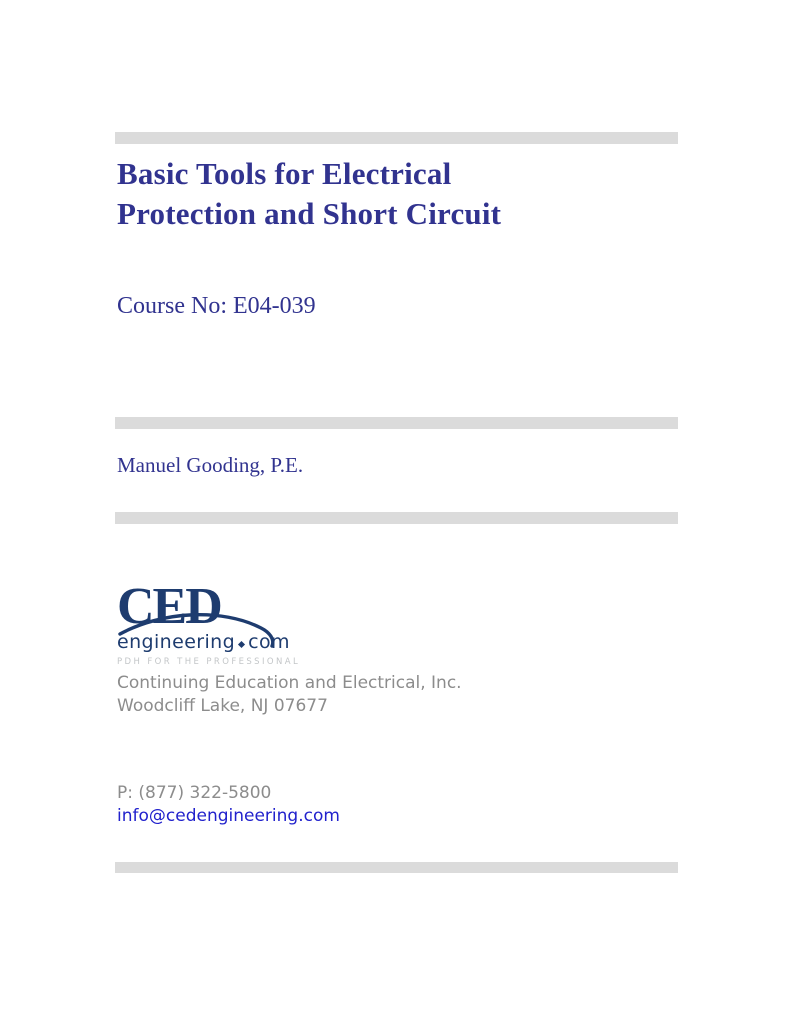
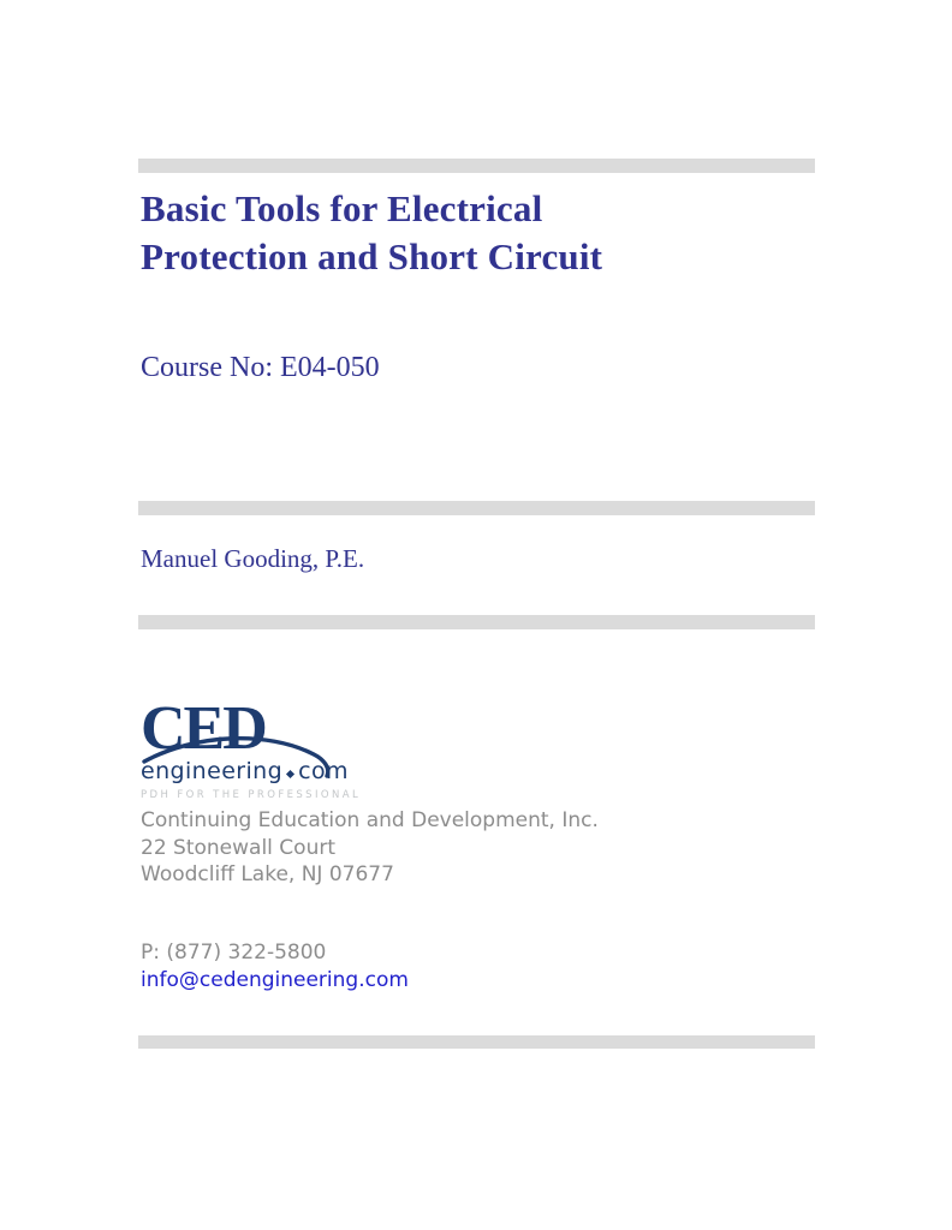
  Basic Tools for Electrical
  Protection and Short Circuit
- Course No: E04-039
+ Course No: E04-050
  Manuel Gooding, P.E.
  CED
  engineering
  com
  PDH FOR THE PROFESSIONAL
- Continuing Education and Electrical, Inc.
+ Continuing Education and Development, Inc.
+ 22 Stonewall Court
  Woodcliff Lake, NJ 07677
  P: (877) 322-5800
  info@cedengineering.com
